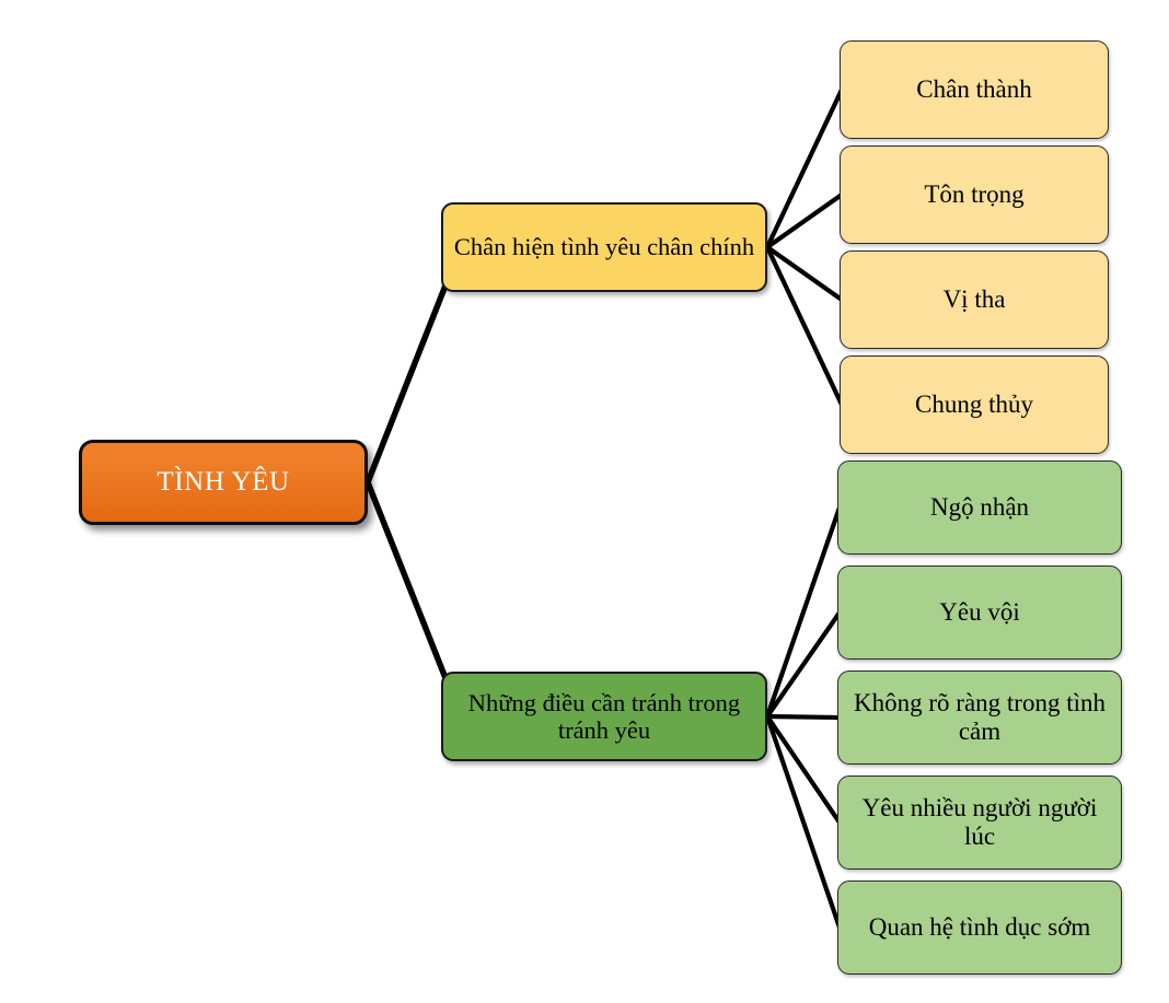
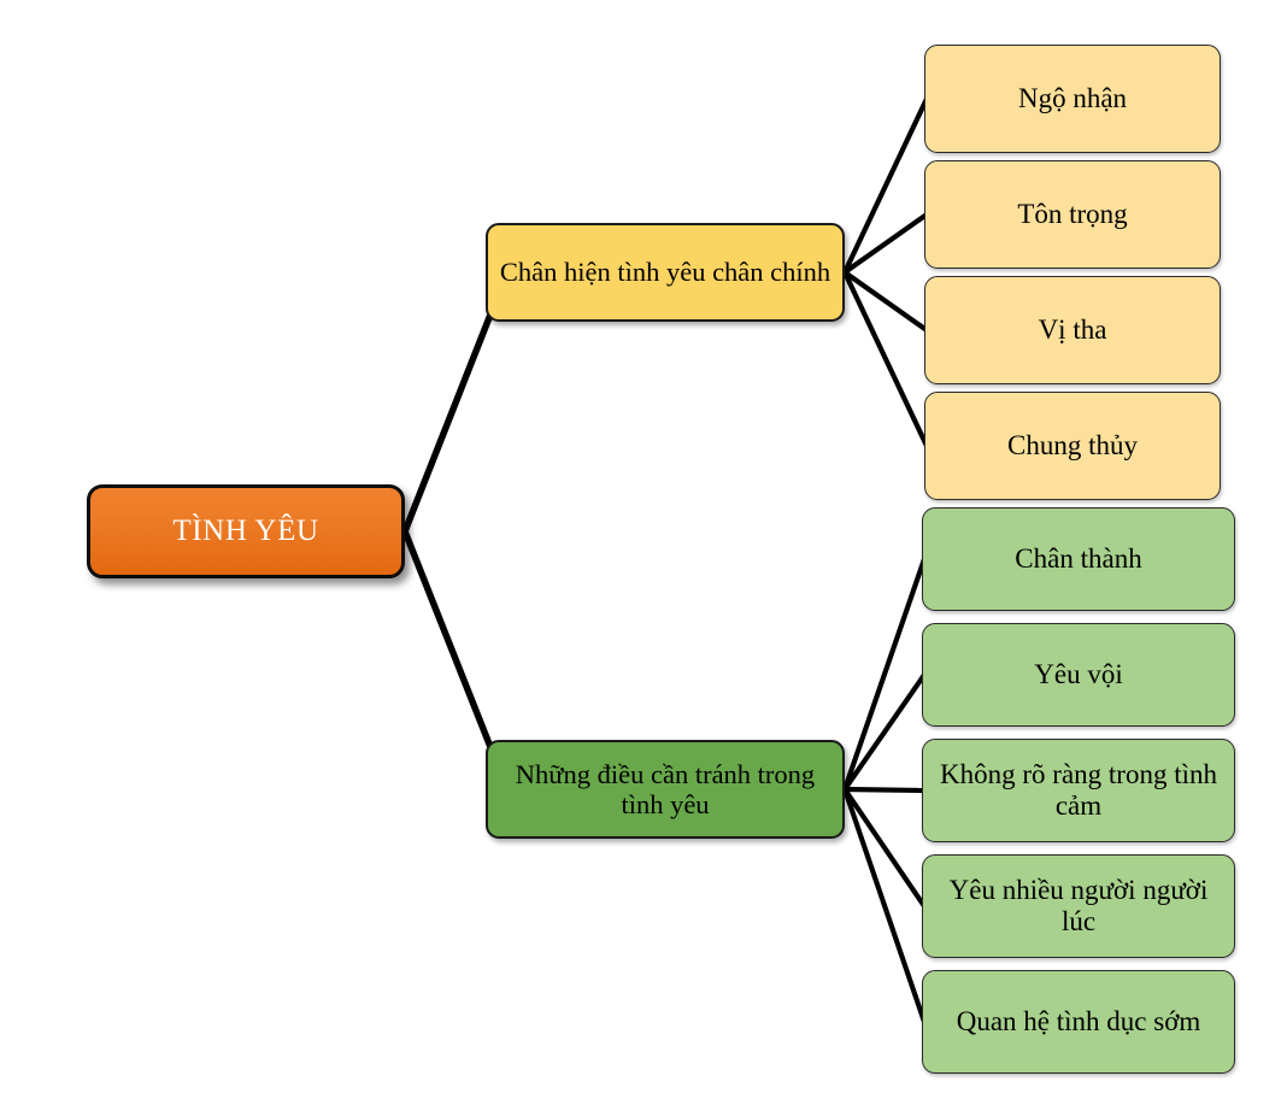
  TÌNH YÊU
  Chân hiện tình yêu chân chính
- Chân thành
+ Ngộ nhận
  Tôn trọng
  Vị tha
  Chung thủy
- Những điều cần tránh trong tránh yêu
+ Những điều cần tránh trong tình yêu
- Ngộ nhận
+ Chân thành
  Yêu vội
  Không rõ ràng trong tình cảm
  Yêu nhiều người người lúc
  Quan hệ tình dục sớm
